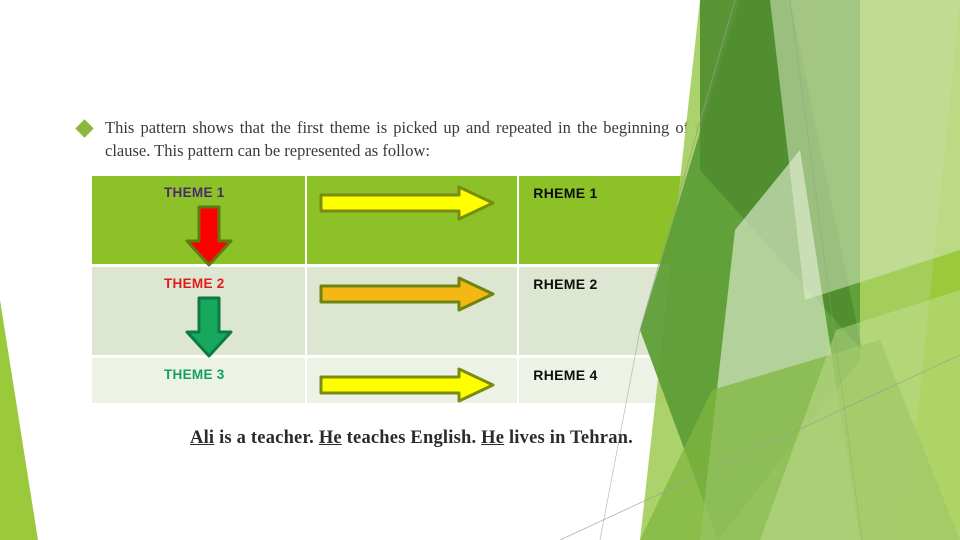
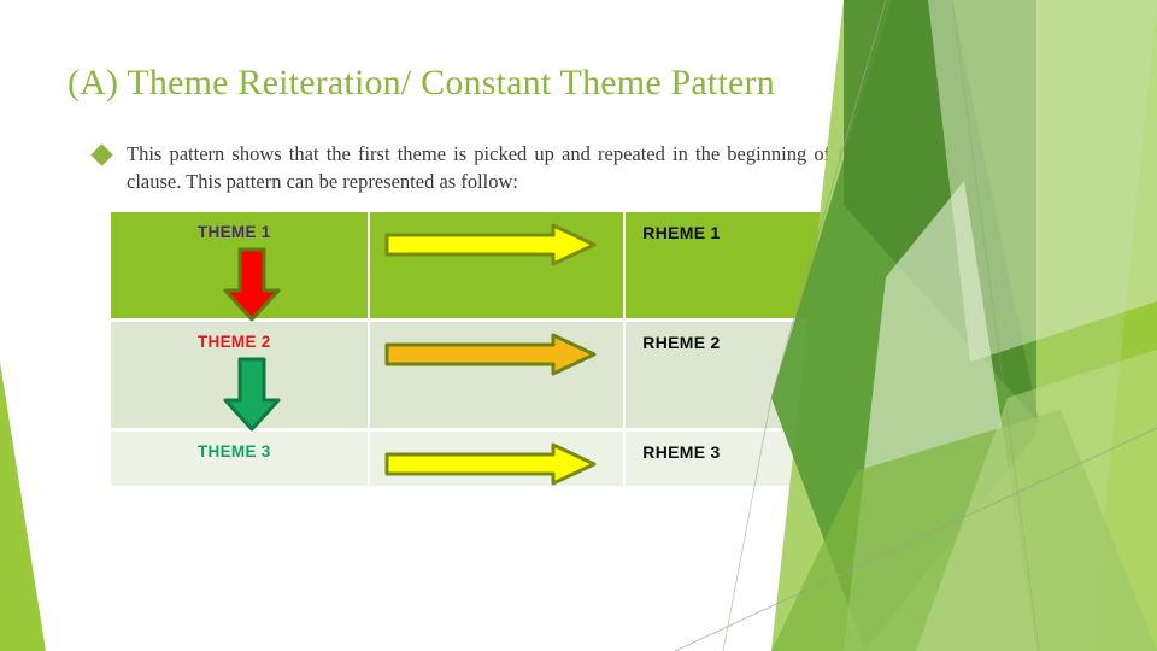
+ (A) Theme Reiteration/ Constant Theme Pattern
  This pattern shows that the first theme is picked up and repeated in the beginning o clause. This pattern can be represented as follow:
  THEME 1		RHEME 1
  THEME 2		RHEME 2
- THEME 3		RHEME 4
+ THEME 3		RHEME 3
- Ali is a teacher. He teaches English. He lives in Tehran.
